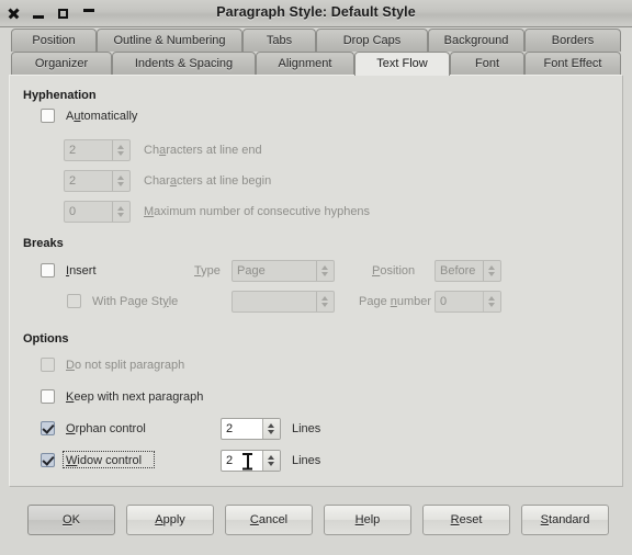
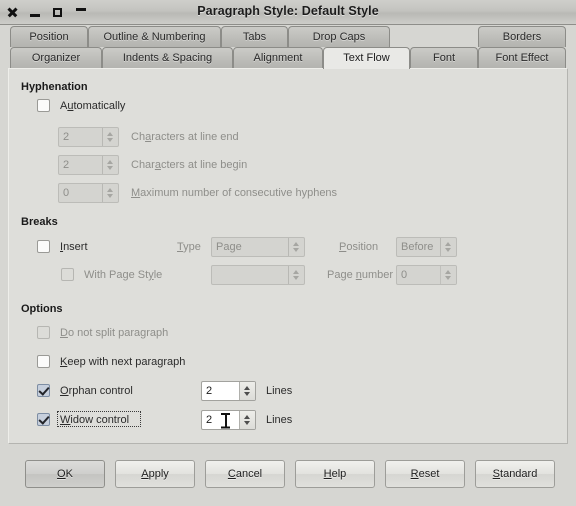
  Paragraph Style: Default Style
  Position
  Outline & Numbering
  Tabs
  Drop Caps
- Background
  Borders
  Organizer
  Indents & Spacing
  Alignment
  Text Flow
  Font
  Font Effect
  Hyphenation
  Automatically
  2
  Characters at line end
  2
  Characters at line begin
  0
  Maximum number of consecutive hyphens
  Breaks
  Insert
  Type
  Page
  Position
  Before
  With Page Style
  Page number
  0
  Options
  Do not split paragraph
  Keep with next paragraph
  Orphan control
  2
  Lines
  Widow control
  2
  Lines
  OK
  Apply
  Cancel
  Help
  Reset
  Standard
